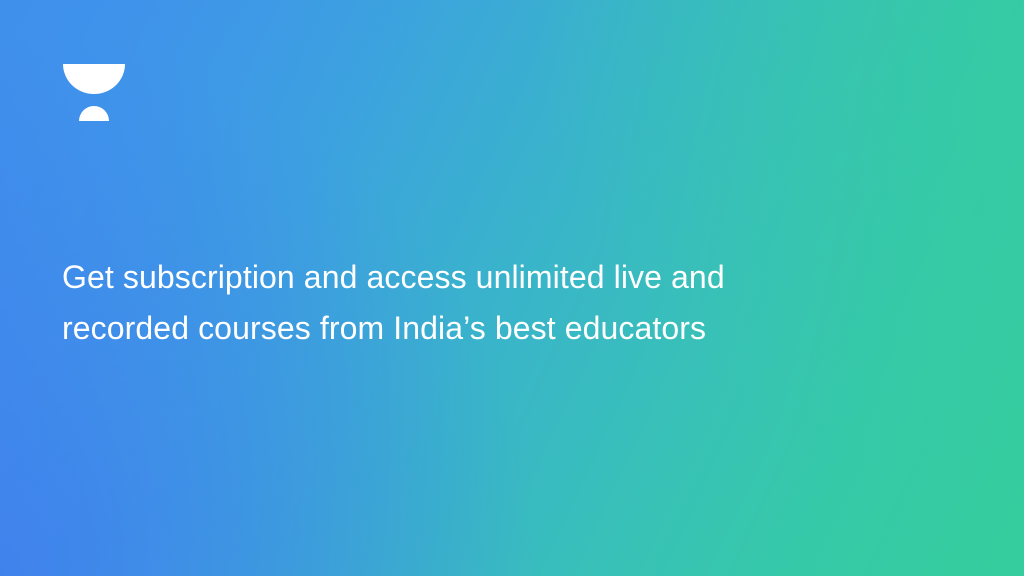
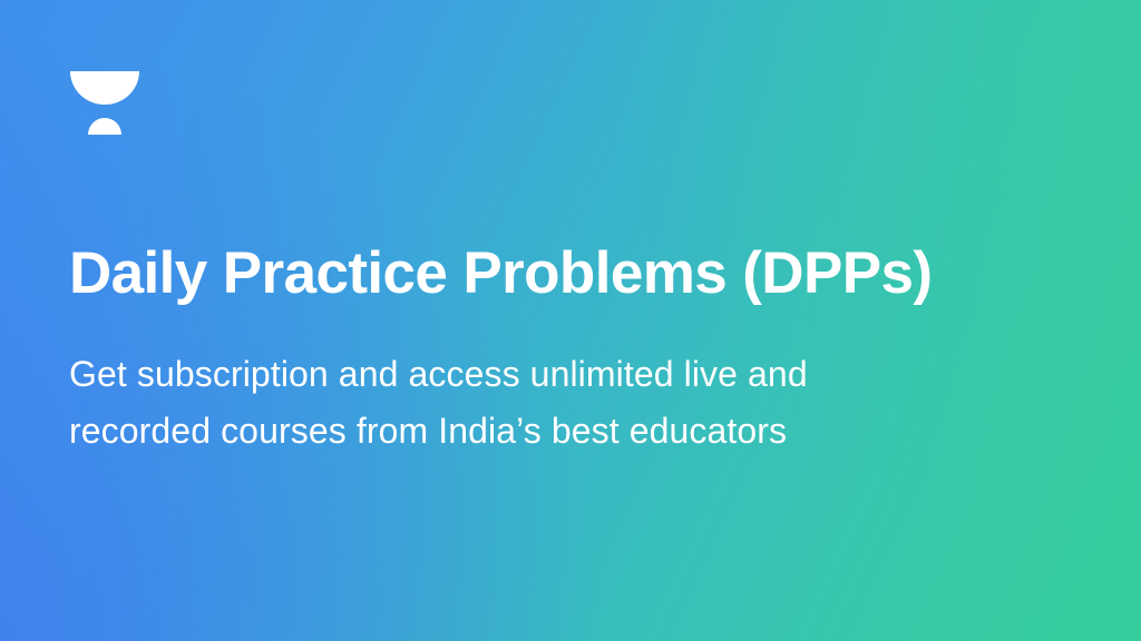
+ Daily Practice Problems (DPPs)
  Get subscription and access unlimited live and
  recorded courses from India’s best educators
